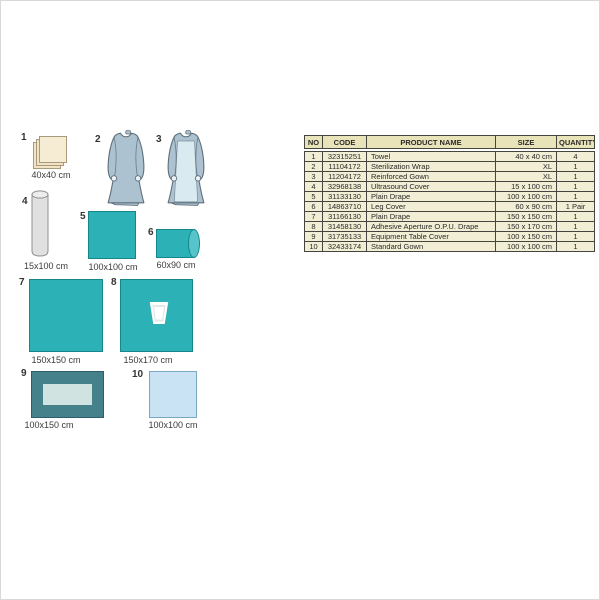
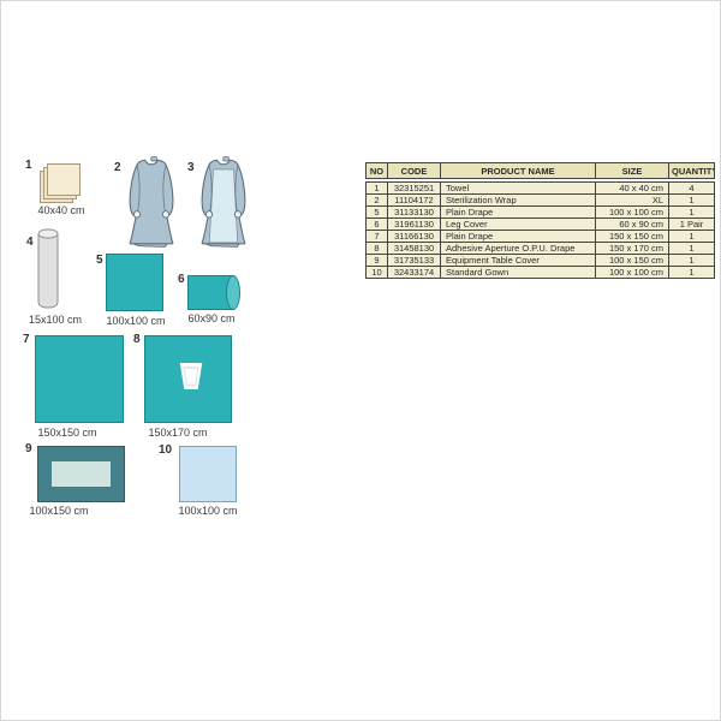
  1
  40x40 cm
  2
  3
  4
  15x100 cm
  5
  100x100 cm
  6
  60x90 cm
  7
  150x150 cm
  8
  150x170 cm
  9
  100x150 cm
  10
  100x100 cm
  NO	CODE	PRODUCT NAME	SIZE	QUANTIT
  1	32315251	Towel	40 x 40 cm	4
  2	11104172	Sterilization Wrap	XL	1
- 3	11204172	Reinforced Gown	XL	1
- 4	32968138	Ultrasound Cover	15 x 100 cm	1
  5	31133130	Plain Drape	100 x 100 cm	1
- 6	14863710	Leg Cover	60 x 90 cm	1 Pair
+ 6	31961130	Leg Cover	60 x 90 cm	1 Pair
  7	31166130	Plain Drape	150 x 150 cm	1
  8	31458130	Adhesive Aperture O.P.U. Drape	150 x 170 cm	1
  9	31735133	Equipment Table Cover	100 x 150 cm	1
  10	32433174	Standard Gown	100 x 100 cm	1
